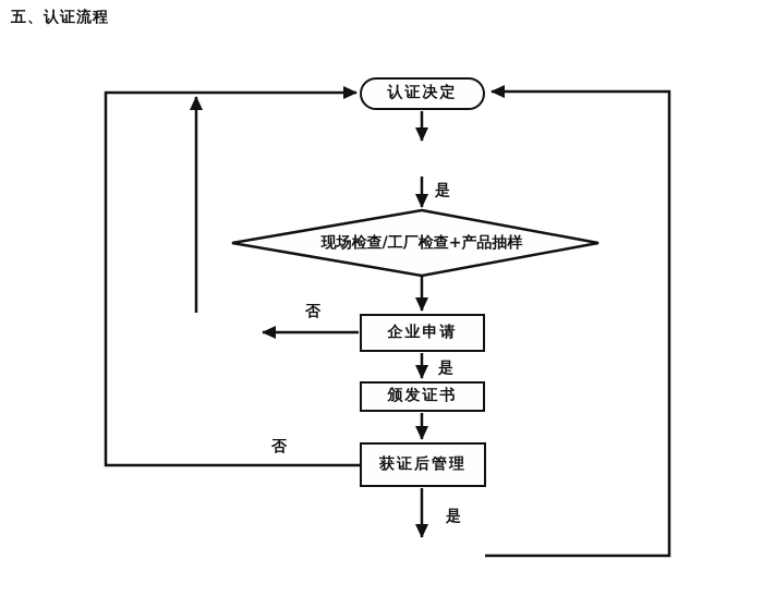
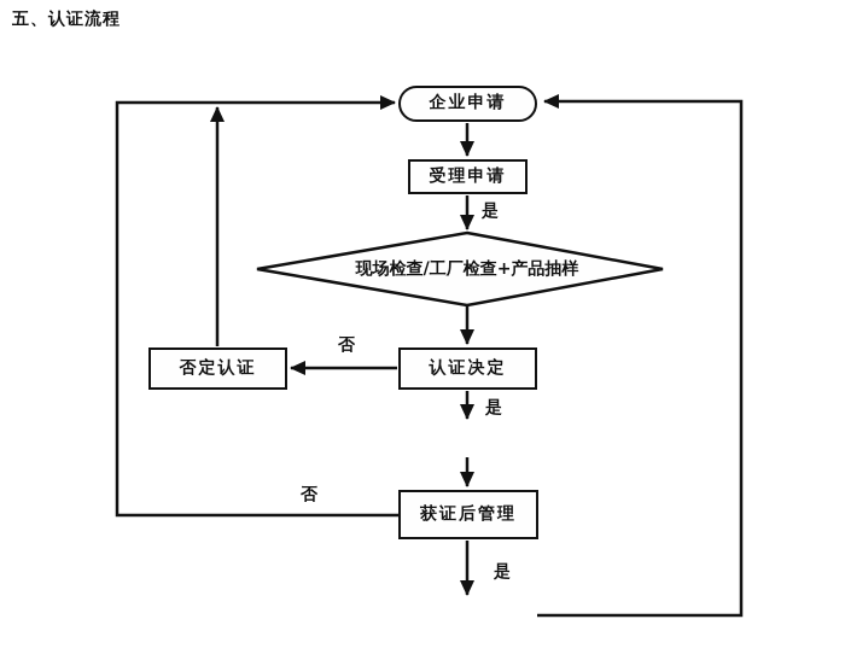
  五、认证流程
- 认证决定
+ 企业申请
+ 受理申请
  现场检查/工厂检查+产品抽样
+ 否定认证
- 企业申请
+ 认证决定
- 颁发证书
  获证后管理
  是
  否
  是
  否
  是
